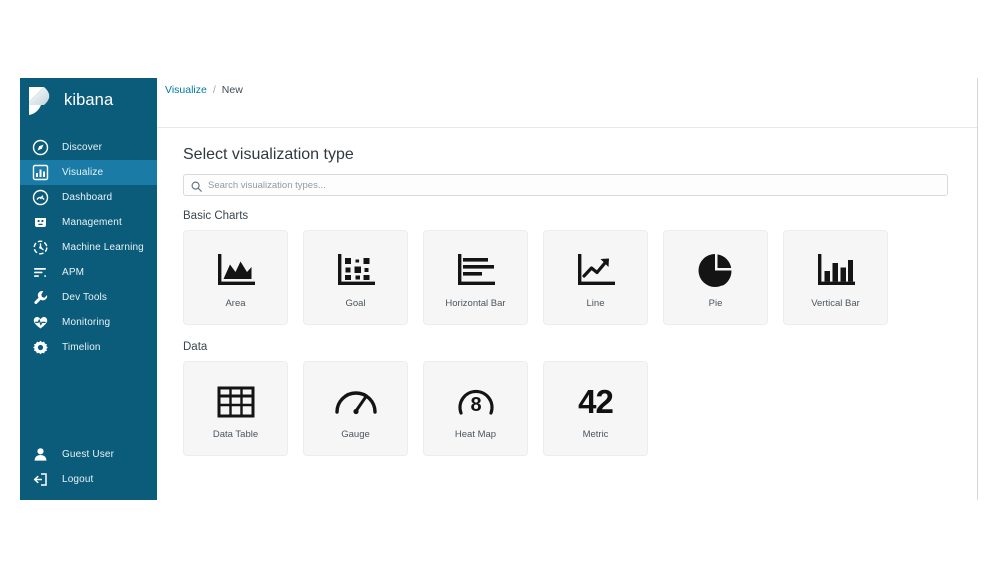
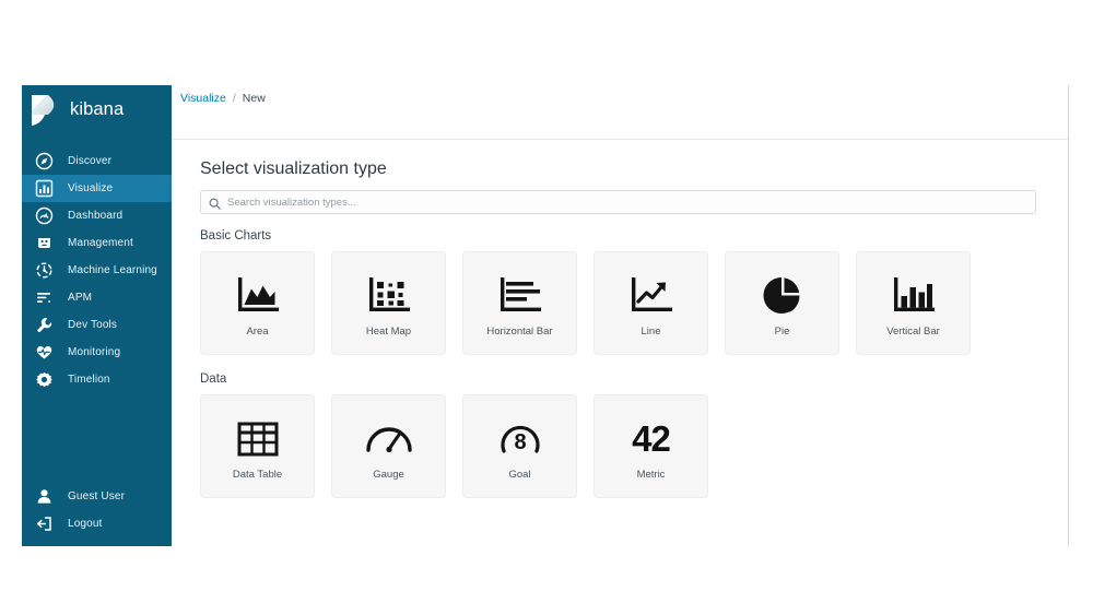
  kibana
  Discover
  Visualize
  Dashboard
  Management
  Machine Learning
  APM
  Dev Tools
  Monitoring
  Timelion
  Guest User
  Logout
  Visualize
  /
  New
  Select visualization type
  Search visualization types...
  Basic Charts
  Area
- Goal
+ Heat Map
  Horizontal Bar
  Line
  Pie
  Vertical Bar
  Data
  Data Table
  Gauge
  8
- Heat Map
+ Goal
  42
  Metric
